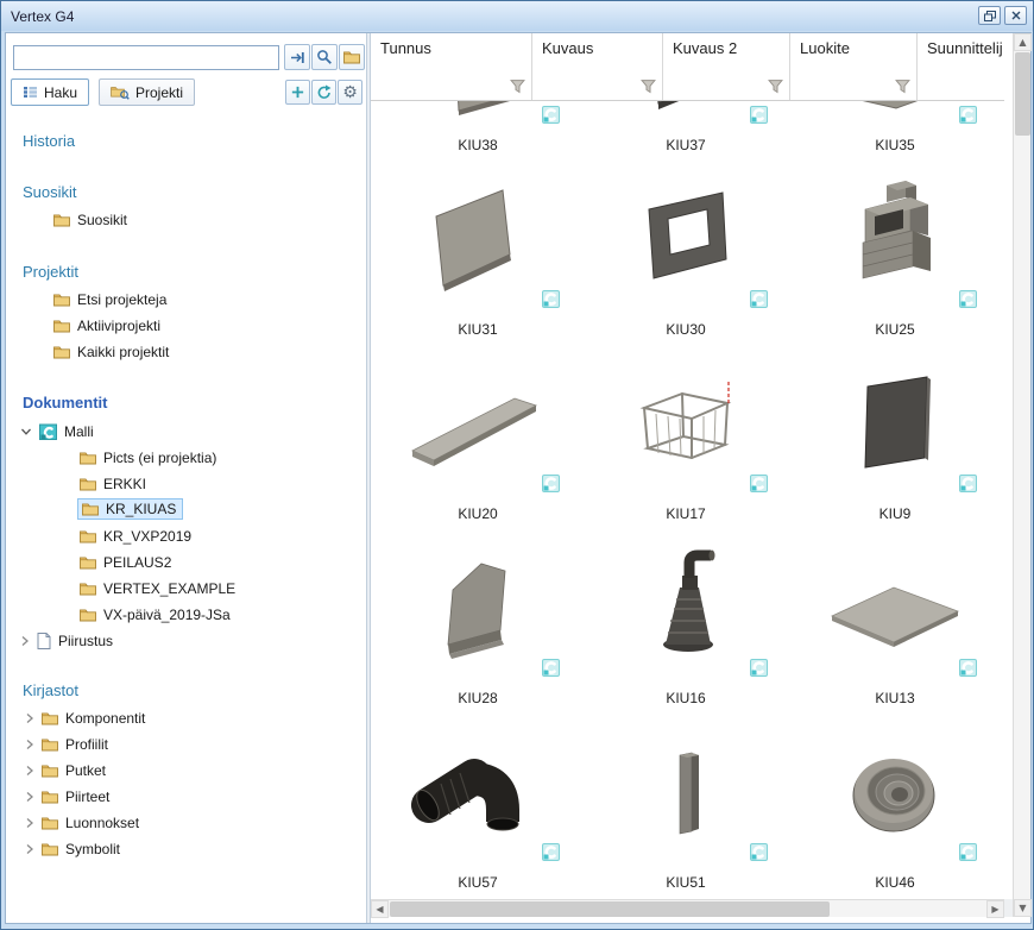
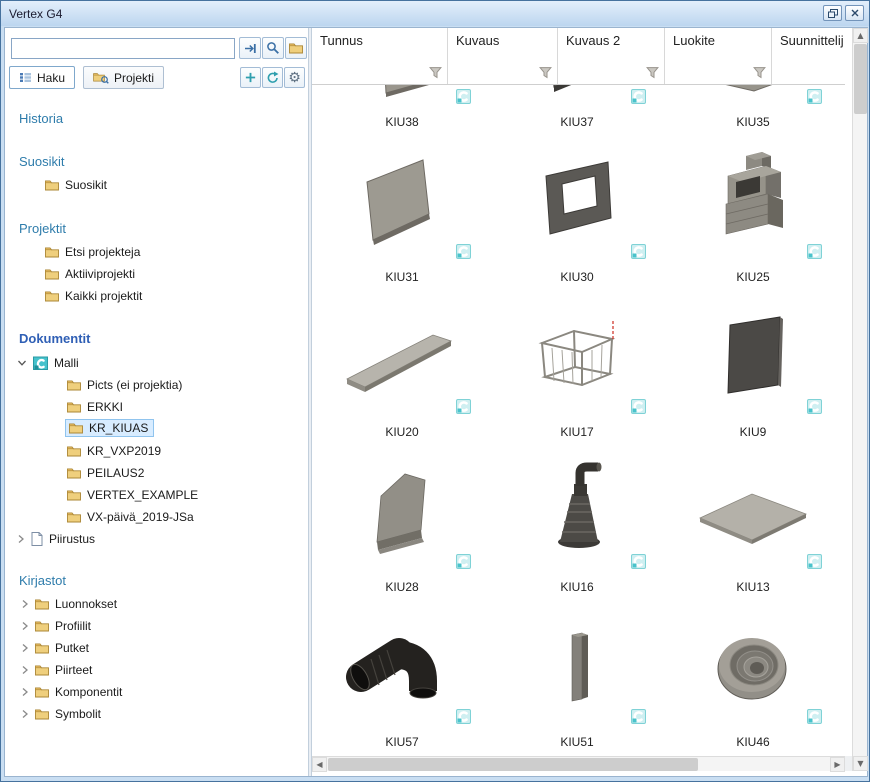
  Vertex G4
  Haku
  Projekti
  ⚙
  Historia
  Suosikit
  Suosikit
  Projektit
  Etsi projekteja
  Aktiiviprojekti
  Kaikki projektit
  Dokumentit
  Malli
  Picts (ei projektia)
  ERKKI
  KR_KIUAS
  KR_VXP2019
  PEILAUS2
  VERTEX_EXAMPLE
  VX-päivä_2019-JSa
  Piirustus
  Kirjastot
- Komponentit
+ Luonnokset
  Profiilit
  Putket
  Piirteet
- Luonnokset
+ Komponentit
  Symbolit
  Tunnus
  Kuvaus
  Kuvaus 2
  Luokite
  Suunnittelij
  KIU38
  KIU37
  KIU35
  KIU31
  KIU30
  KIU25
  KIU20
  KIU17
  KIU9
  KIU28
  KIU16
  KIU13
  KIU57
  KIU51
  KIU46
  ◀
  ▶
  ▲
  ▼
